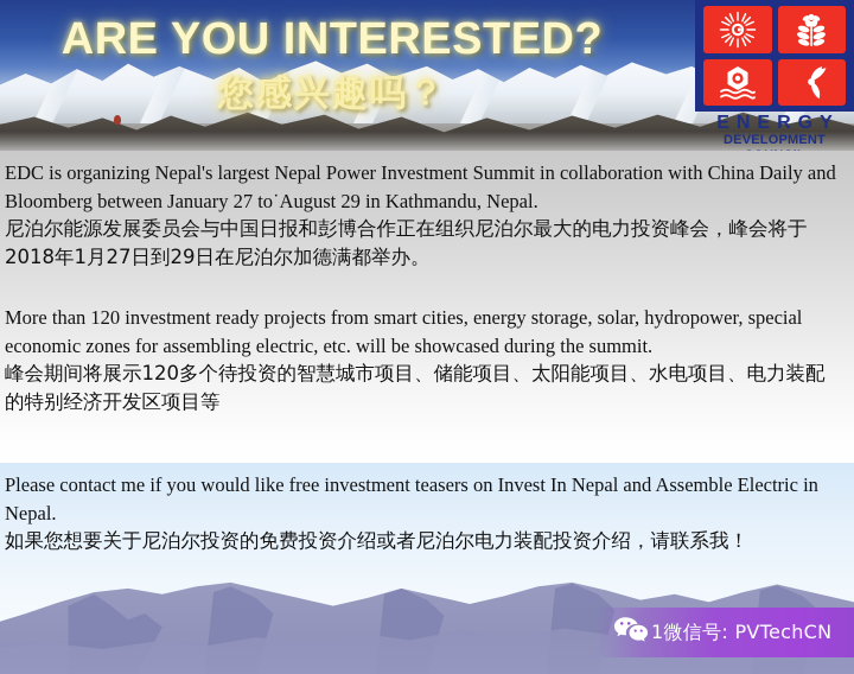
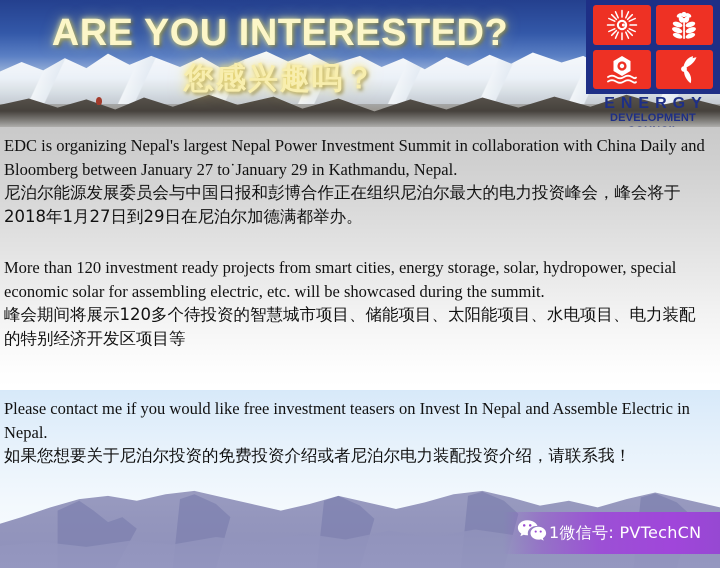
  ARE YOU INTERESTED?
  您感兴趣吗？
  ENERGY
- EDC is organizing Nepal's largest Nepal Power Investment Summit in collaboration with China Daily and Bloomberg between January 27 to˙August 29 in Kathmandu, Nepal.
+ EDC is organizing Nepal's largest Nepal Power Investment Summit in collaboration with China Daily and Bloomberg between January 27 to˙January 29 in Kathmandu, Nepal.
  尼泊尔能源发展委员会与中国日报和彭博合作正在组织尼泊尔最大的电力投资峰会，峰会将于2018年1月27日到29日在尼泊尔加德满都举办。
- More than 120 investment ready projects from smart cities, energy storage, solar, hydropower, special economic zones for assembling electric, etc. will be showcased during the summit.
+ More than 120 investment ready projects from smart cities, energy storage, solar, hydropower, special economic solar for assembling electric, etc. will be showcased during the summit.
  峰会期间将展示120多个待投资的智慧城市项目、储能项目、太阳能项目、水电项目、电力装配的特别经济开发区项目等
  Please contact me if you would like free investment teasers on Invest In Nepal and Assemble Electric in Nepal.
  如果您想要关于尼泊尔投资的免费投资介绍或者尼泊尔电力装配投资介绍，请联系我！
  1微信号: PVTechCN
